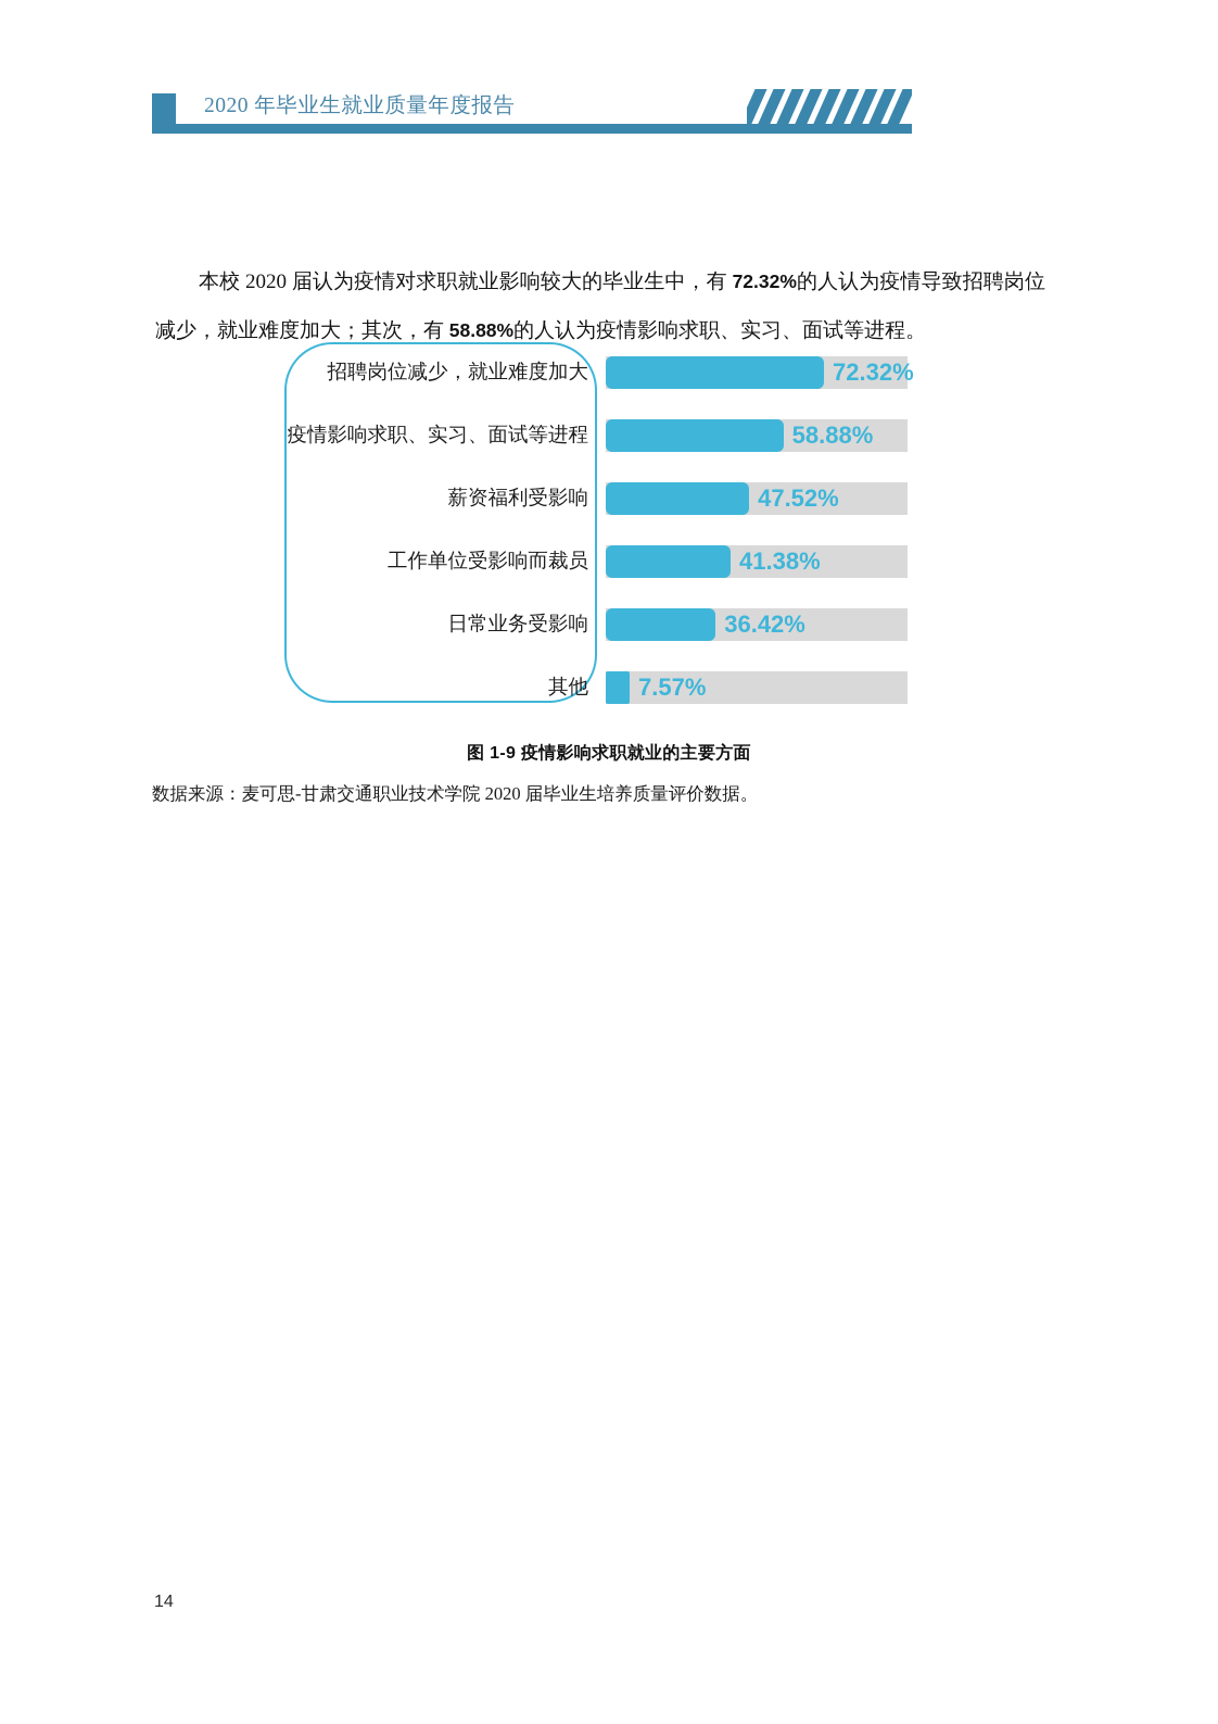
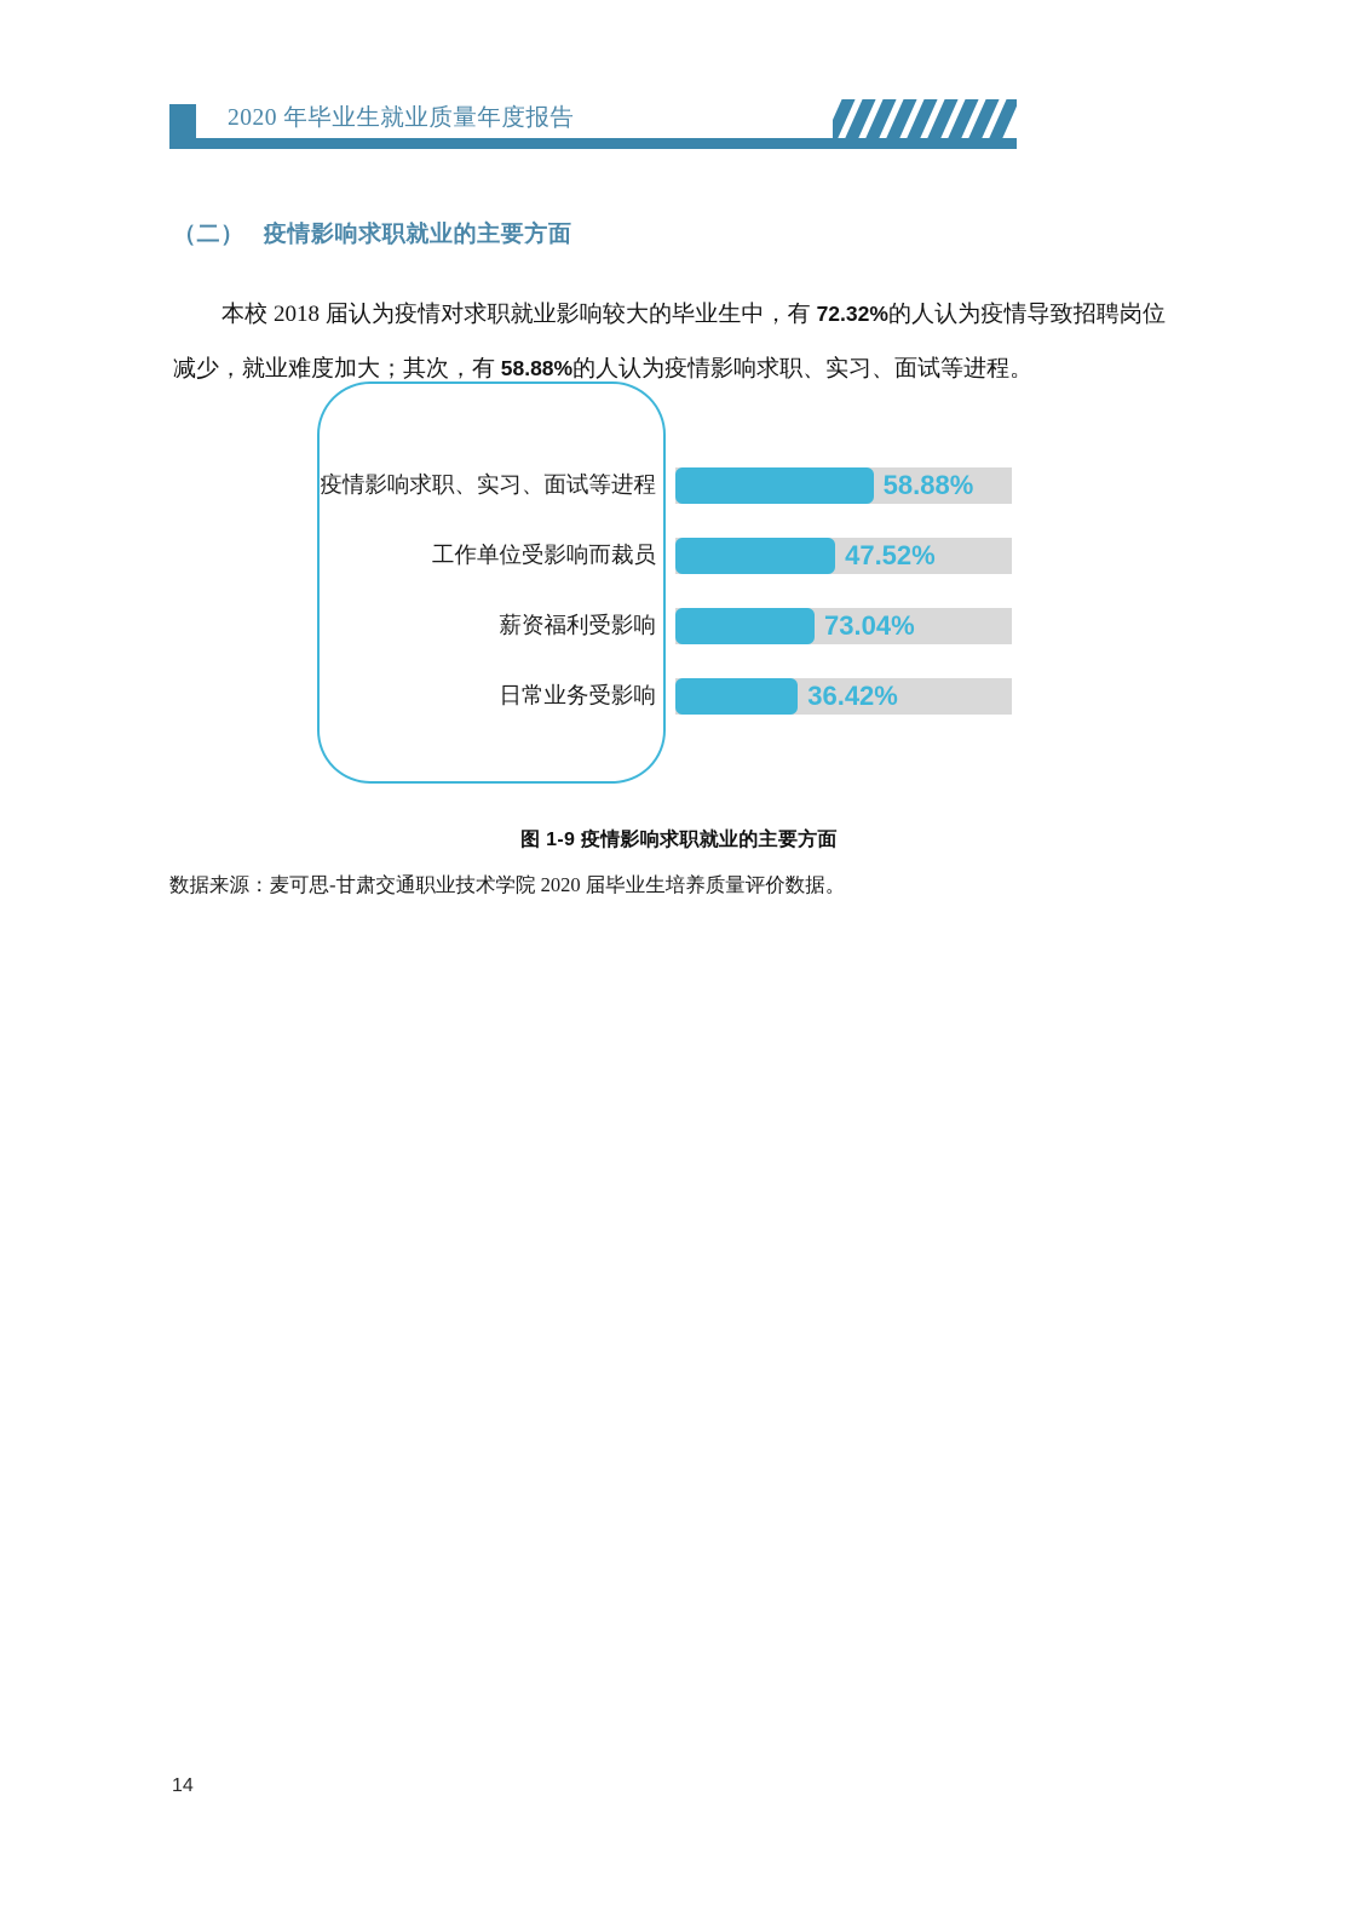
  2020 年毕业生就业质量年度报告
+ （二） 疫情影响求职就业的主要方面
- 本校 2020 届认为疫情对求职就业影响较大的毕业生中，有 72.32%的人认为疫情导致招聘岗位减少，就业难度加大；其次，有 58.88%的人认为疫情影响求职、实习、面试等进程。
+ 本校 2018 届认为疫情对求职就业影响较大的毕业生中，有 72.32%的人认为疫情导致招聘岗位减少，就业难度加大；其次，有 58.88%的人认为疫情影响求职、实习、面试等进程。
- 招聘岗位减少，就业难度加大
- 72.32%
  疫情影响求职、实习、面试等进程
  58.88%
- 薪资福利受影响
+ 工作单位受影响而裁员
  47.52%
- 工作单位受影响而裁员
+ 薪资福利受影响
- 41.38%
+ 73.04%
  日常业务受影响
  36.42%
- 其他
- 7.57%
  图 1-9 疫情影响求职就业的主要方面
  数据来源：麦可思-甘肃交通职业技术学院 2020 届毕业生培养质量评价数据。
  14
